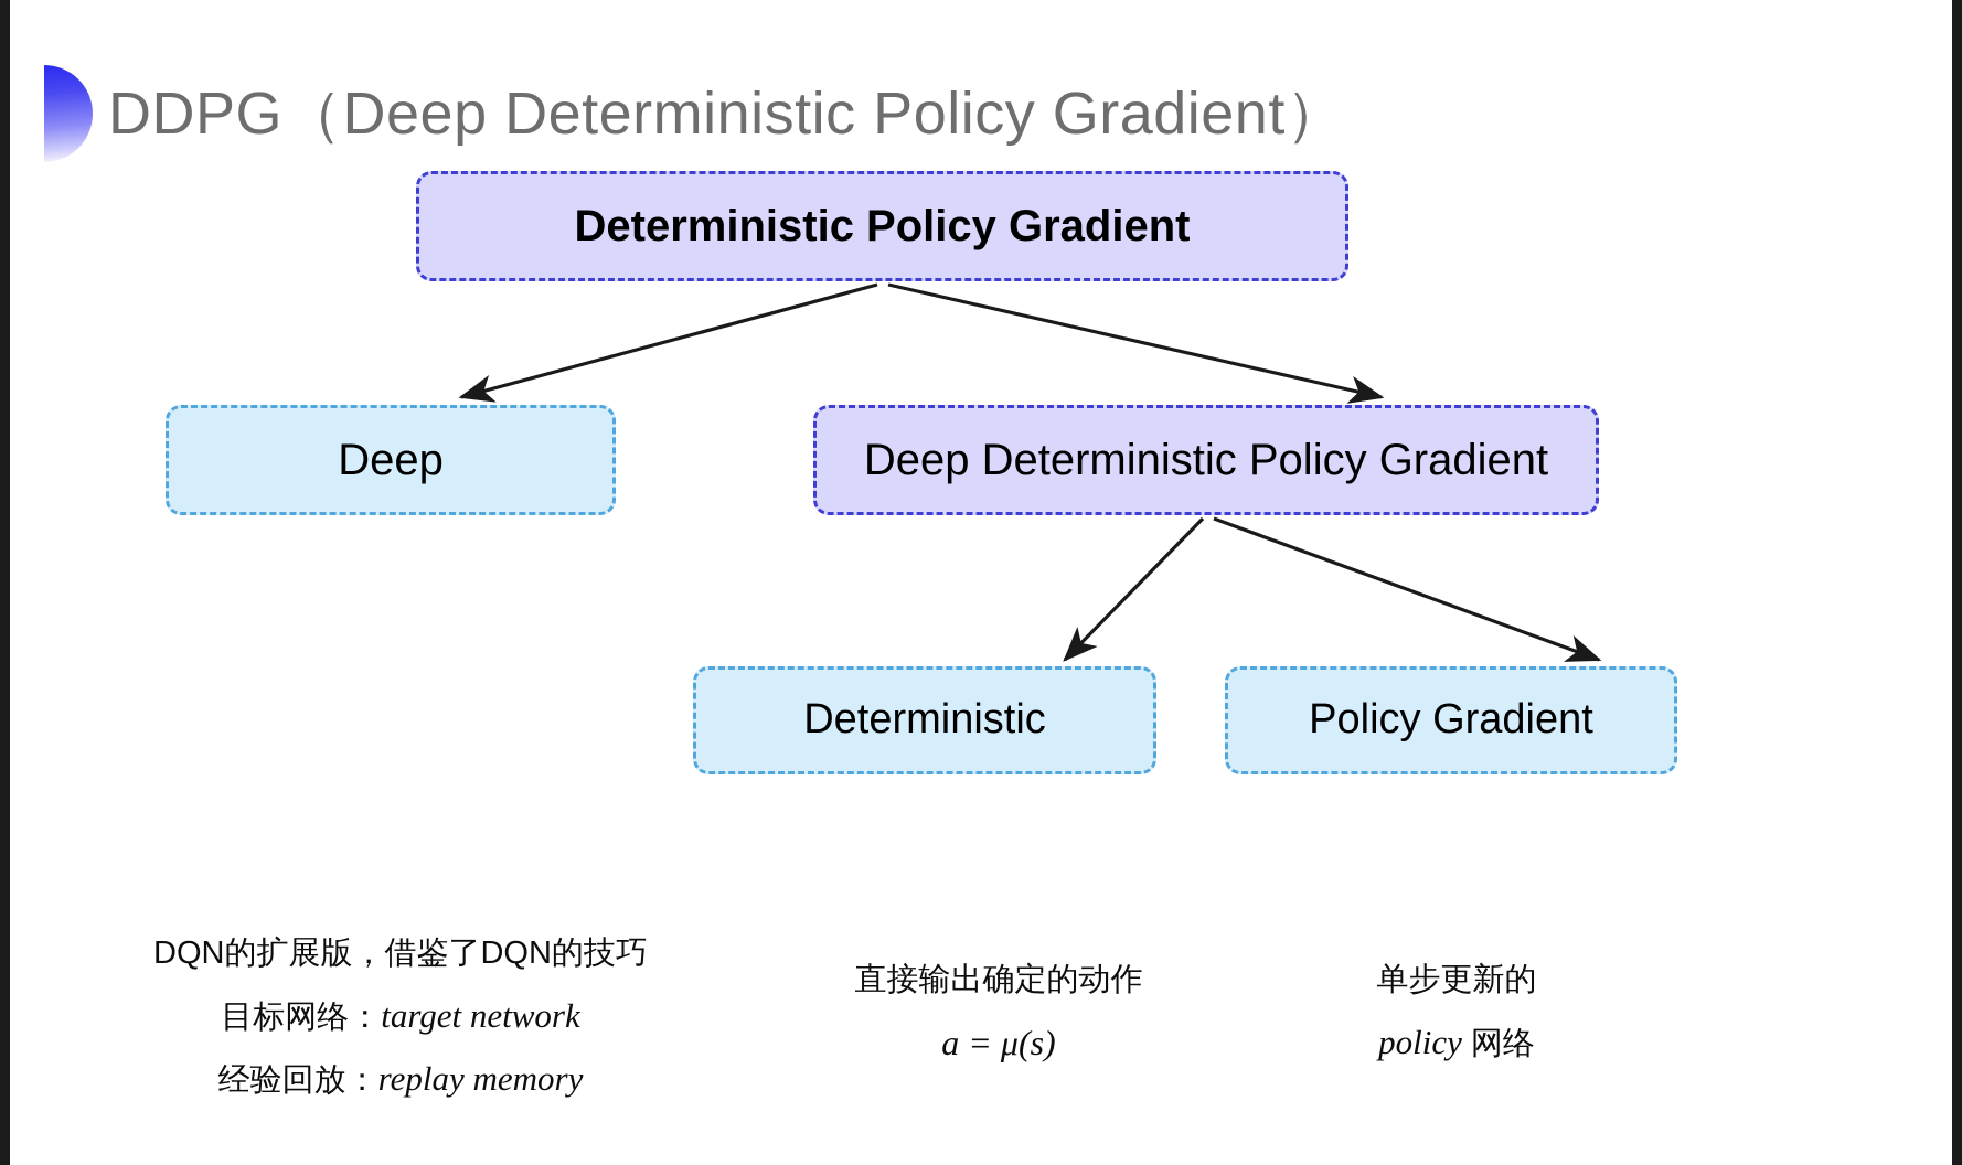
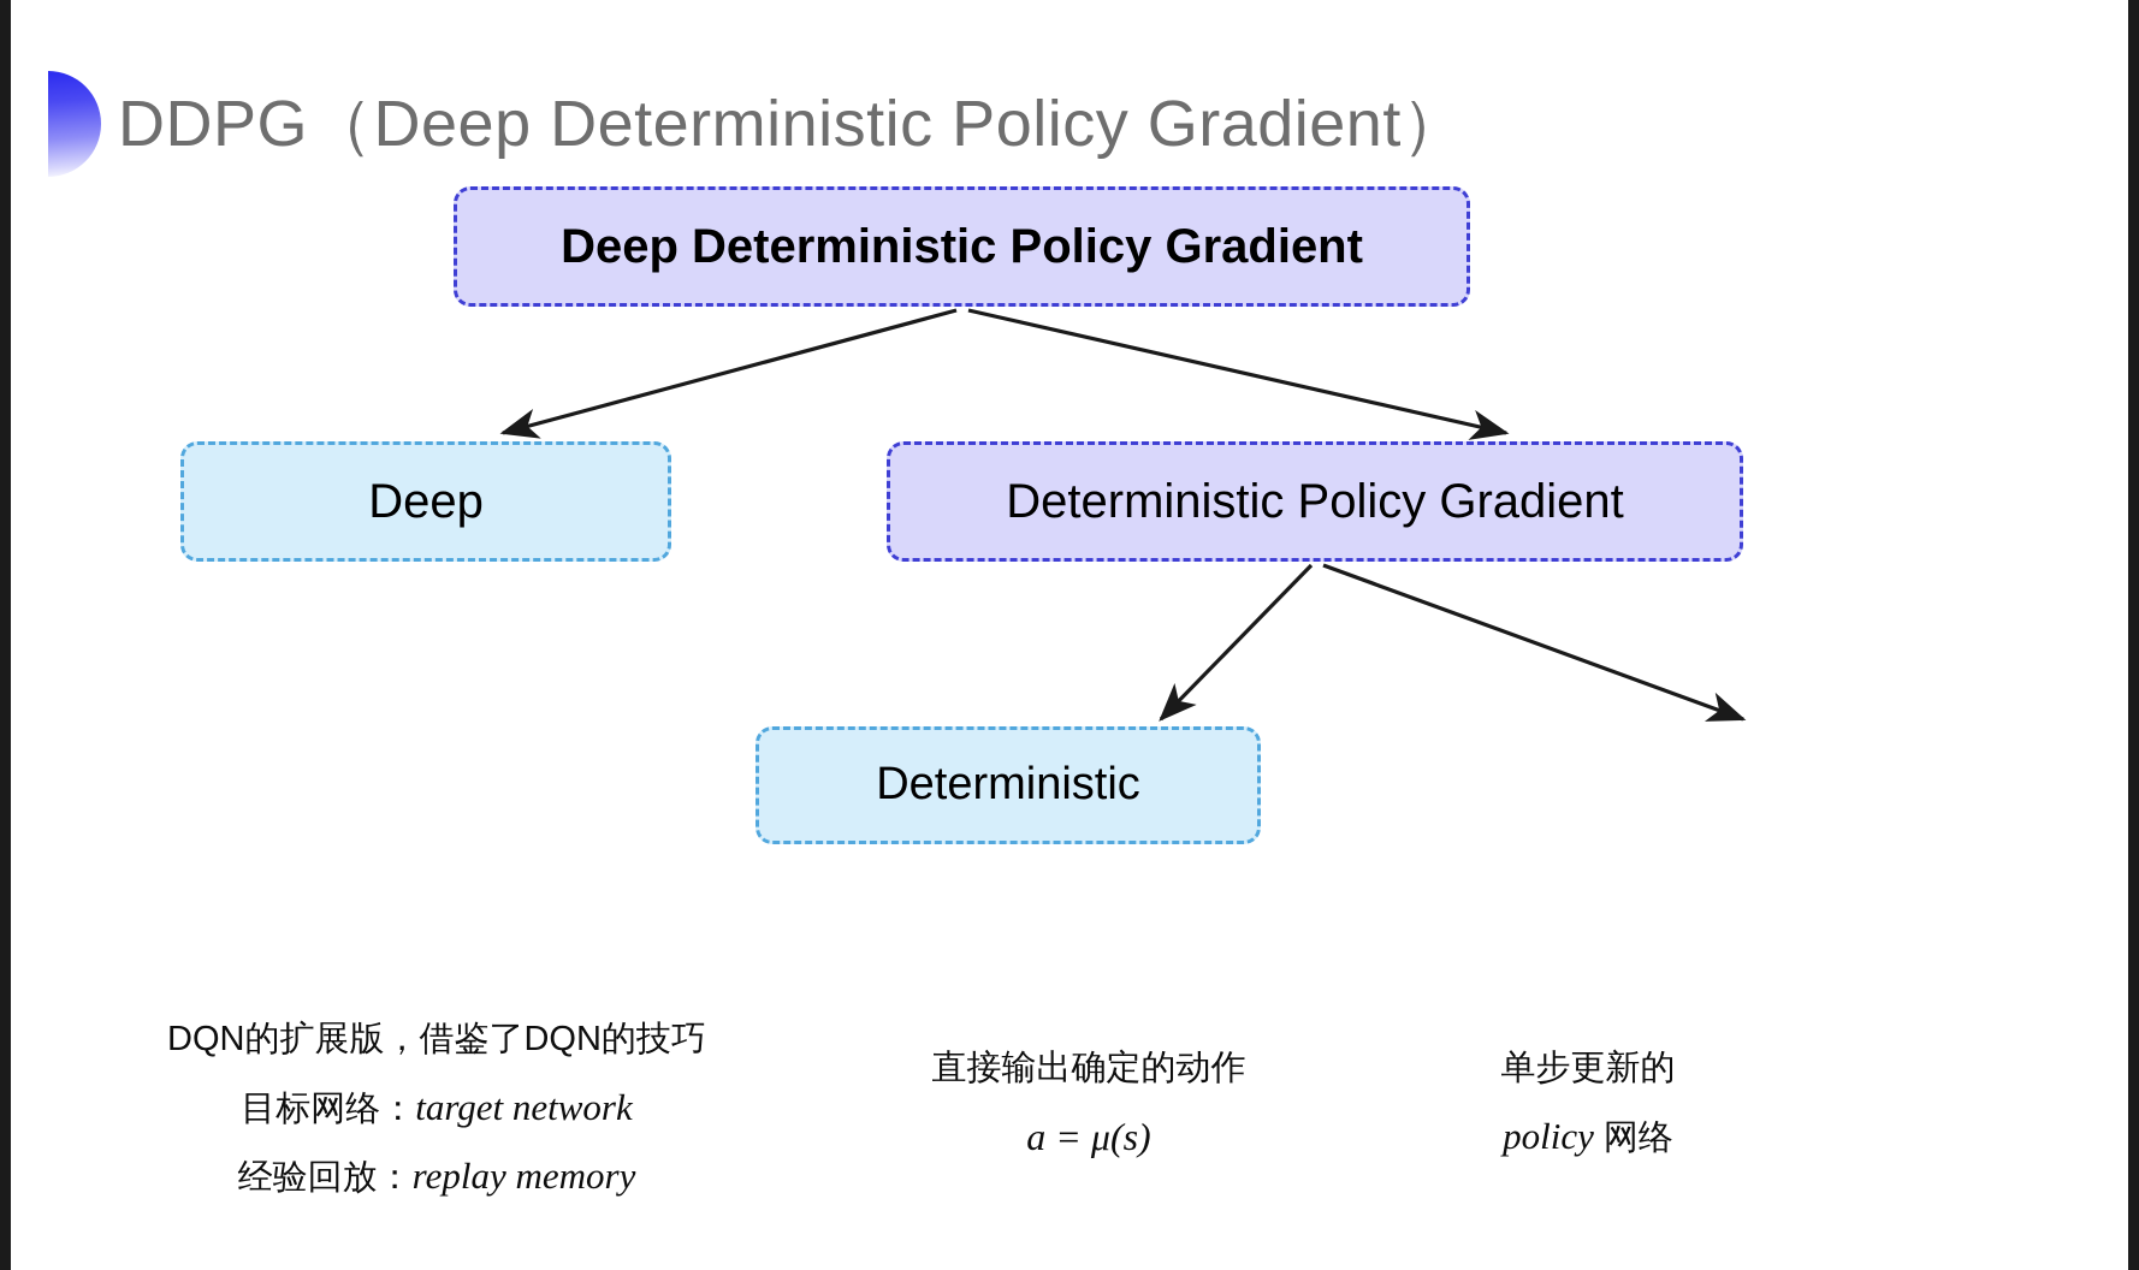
  DDPG（Deep Deterministic Policy Gradient）
- Deterministic Policy Gradient
+ Deep Deterministic Policy Gradient
  Deep
- Deep Deterministic Policy Gradient
+ Deterministic Policy Gradient
  Deterministic
- Policy Gradient
  DQN的扩展版，借鉴了DQN的技巧
  目标网络：target network
  经验回放：replay memory
  直接输出确定的动作
  a = μ(s)
  单步更新的
  policy 网络
